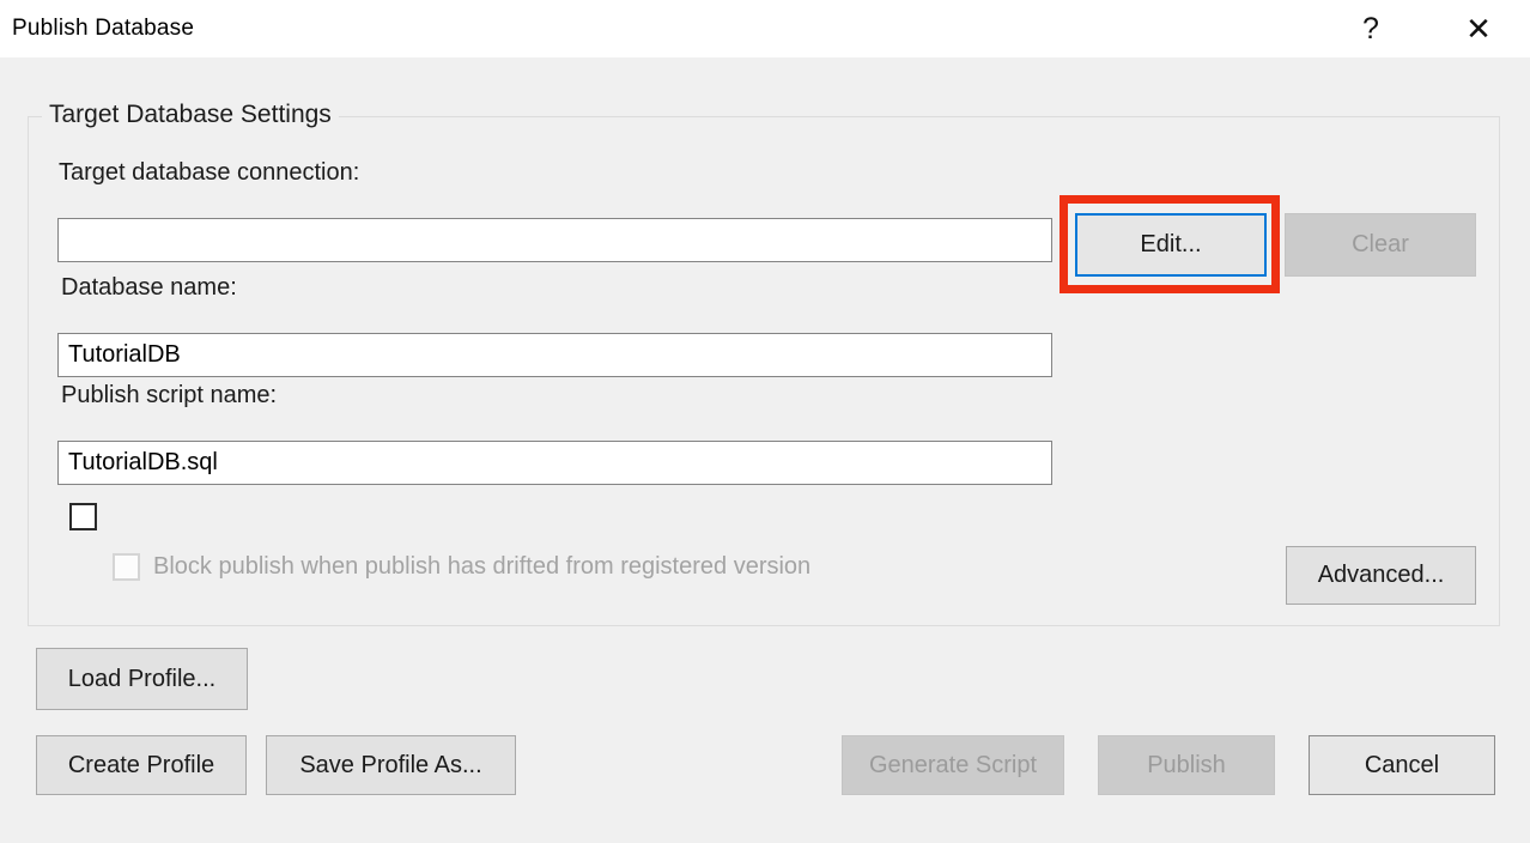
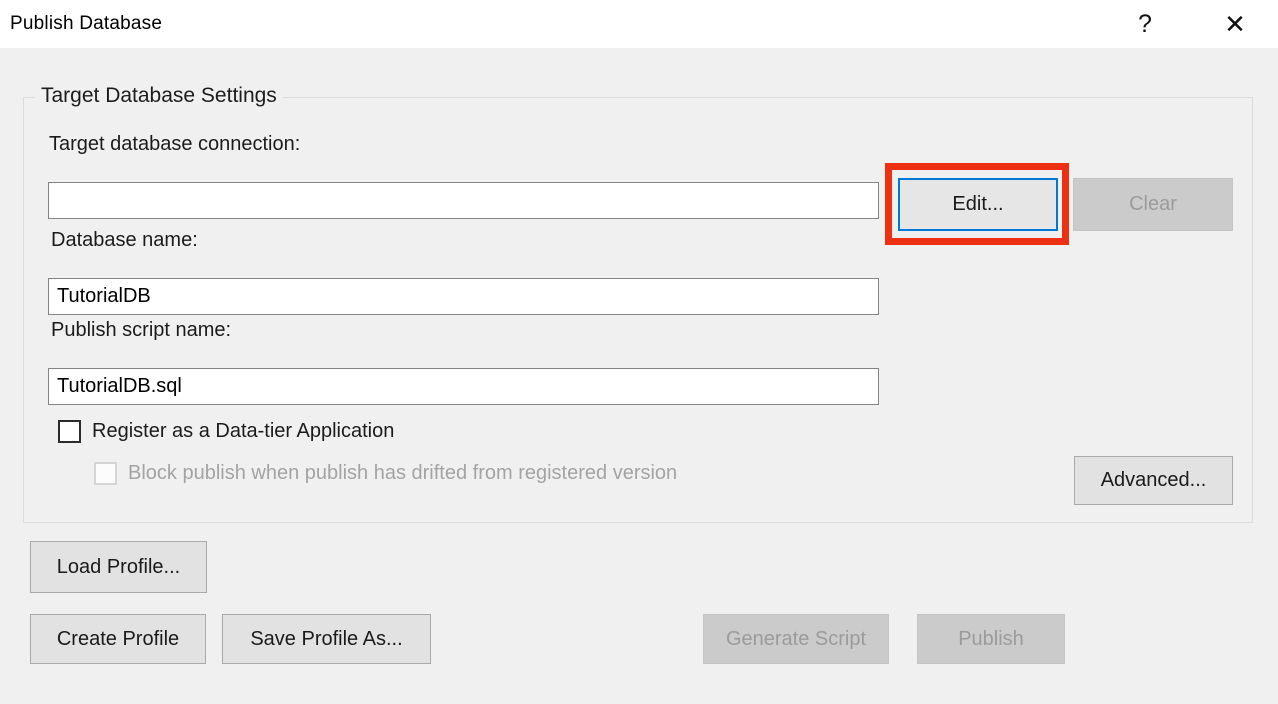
  Publish Database
  ?
  ✕
  Target Database Settings
  Target database connection:
  Edit...
  Clear
  Database name:
  TutorialDB
  Publish script name:
  TutorialDB.sql
+ Register as a Data-tier Application
  Block publish when publish has drifted from registered version
  Advanced...
  Load Profile...
  Create Profile
  Save Profile As...
  Generate Script
  Publish
- Cancel
